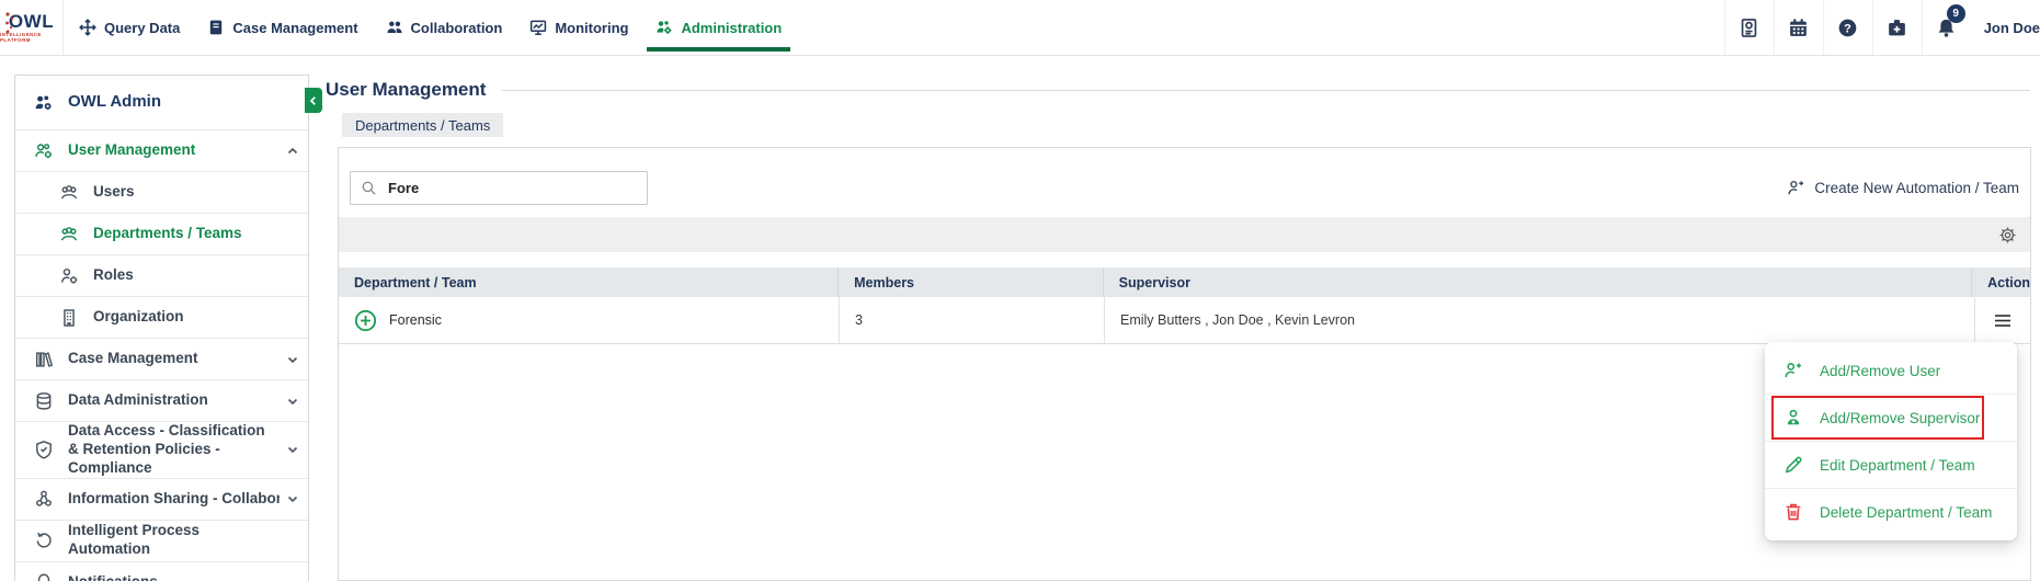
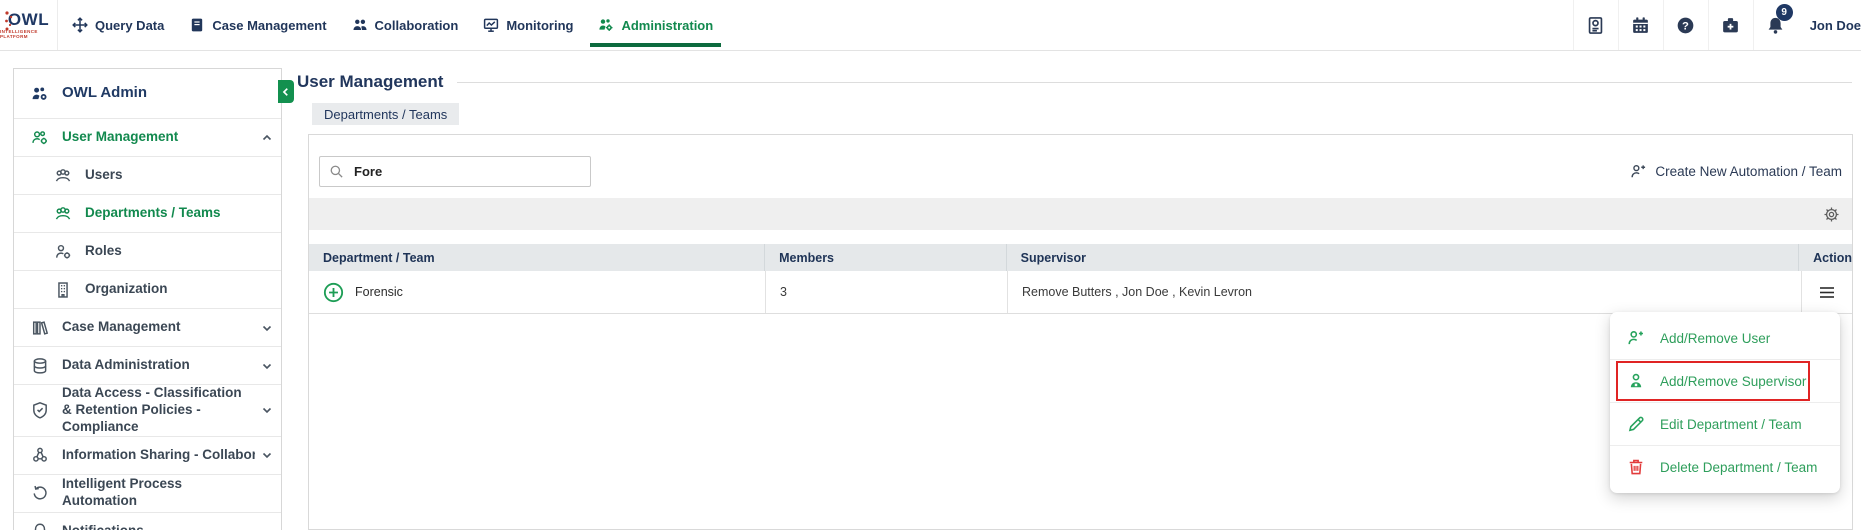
  OWL
  Query Data
  Case Management
  Collaboration
  Monitoring
  Administration
  ?
  9
  Jon Doe
  OWL Admin
  User Management
  Users
  Departments / Teams
  Roles
  Organization
  Case Management
  Data Administration
  Data Access - Classification & Retention Policies - Compliance
  Information Sharing - Collabor
  Intelligent Process Automation
  User Management
  Departments / Teams
  Fore
  Create New Automation / Team
  Department / Team
  Members
  Supervisor
  Action
  Forensic
  3
- Emily Butters , Jon Doe , Kevin Levron
+ Remove Butters , Jon Doe , Kevin Levron
  Add/Remove User
  Add/Remove Supervisor
  Edit Department / Team
  Delete Department / Team
